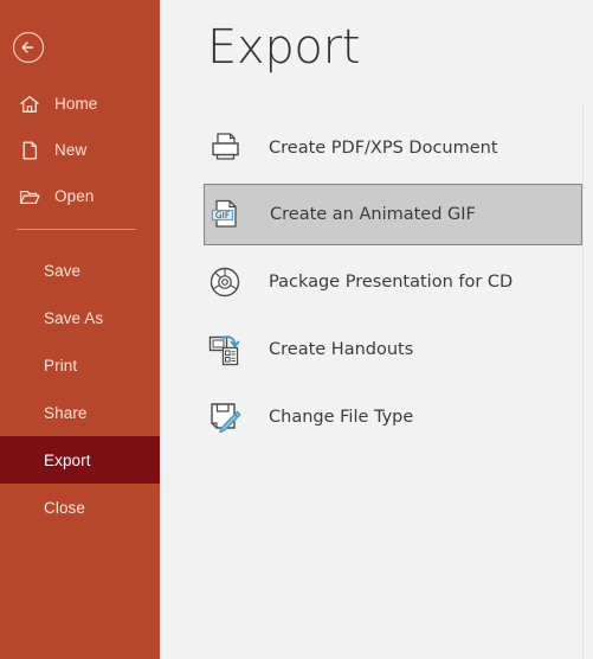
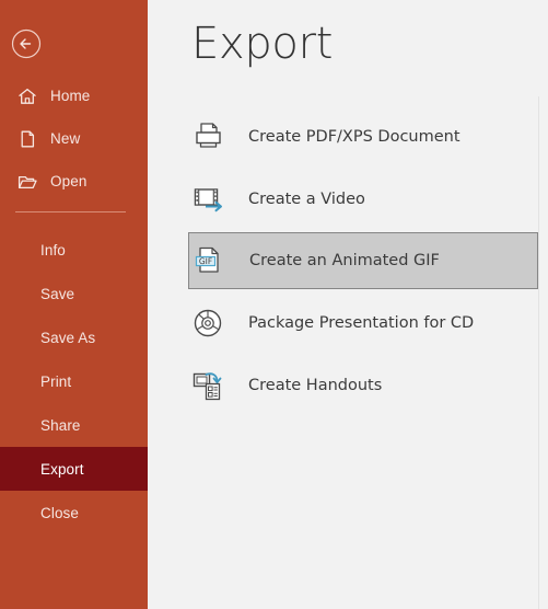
  Home
  New
  Open
+ Info
  Save
  Save As
  Print
  Share
  Export
  Close
  Export
  Create PDF/XPS Document
+ Create a Video
  GIF
  Create an Animated GIF
  Package Presentation for CD
  Create Handouts
- Change File Type
